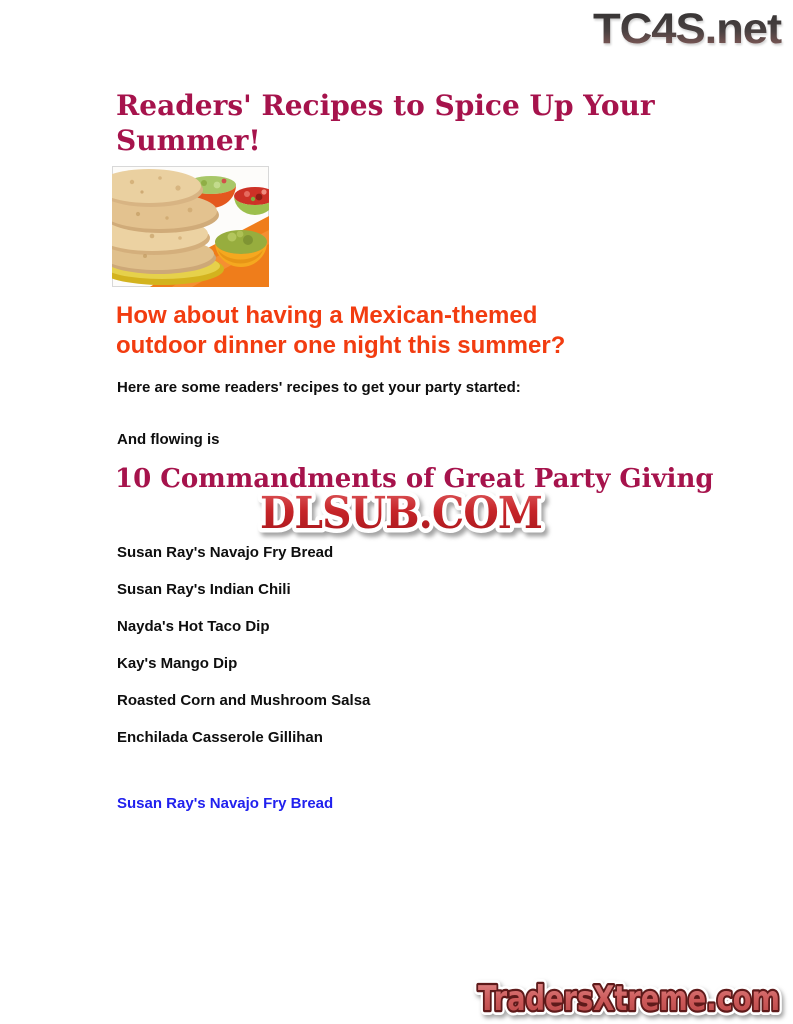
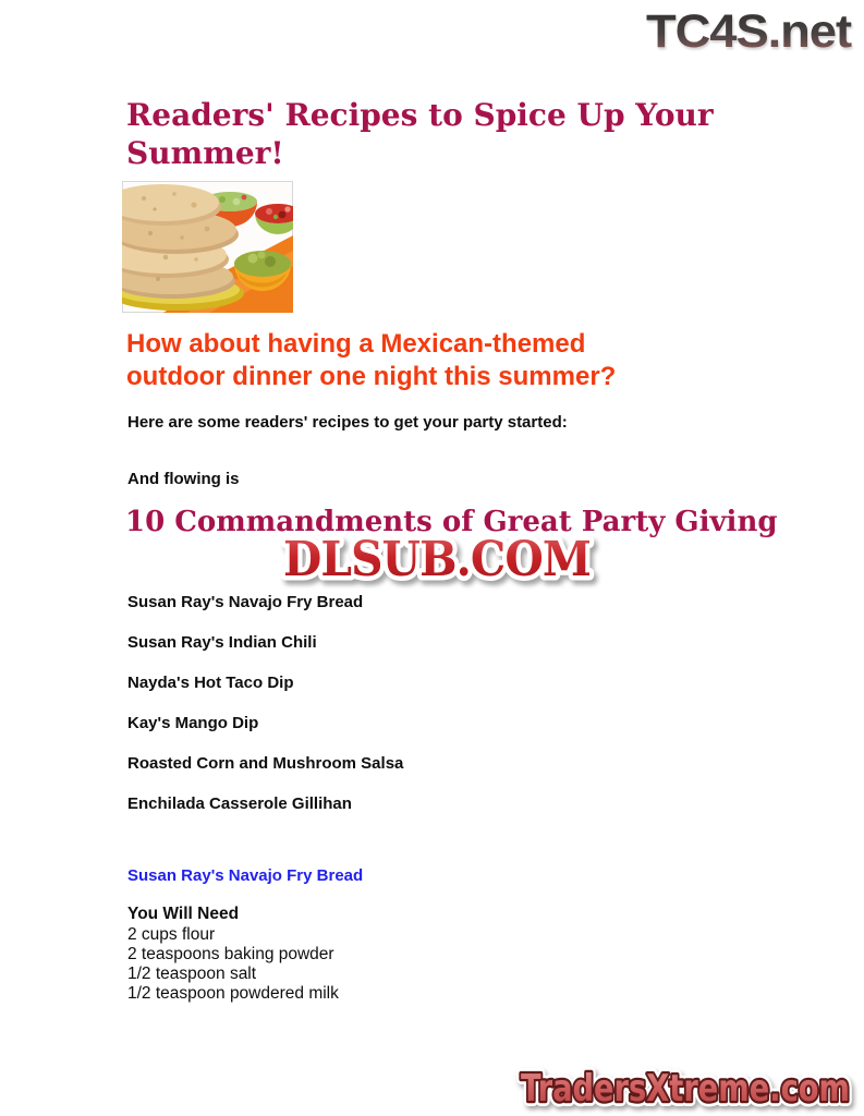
  TC4S.net
  Readers' Recipes to Spice Up Your Summer!
  How about having a Mexican-themed outdoor dinner one night this summer?
  Here are some readers' recipes to get your party started:
  And flowing is
  10 Commandments of Great Party Giving
  DLSUB.COM
  Susan Ray's Navajo Fry Bread
  Susan Ray's Indian Chili
  Nayda's Hot Taco Dip
  Kay's Mango Dip
  Roasted Corn and Mushroom Salsa
  Enchilada Casserole Gillihan
  Susan Ray's Navajo Fry Bread
+ You Will Need
+ 2 cups flour
+ 2 teaspoons baking powder
+ 1/2 teaspoon salt
+ 1/2 teaspoon powdered milk
  TradersXtreme.com
